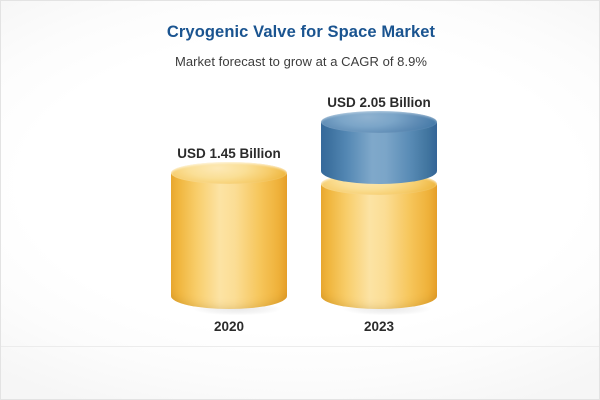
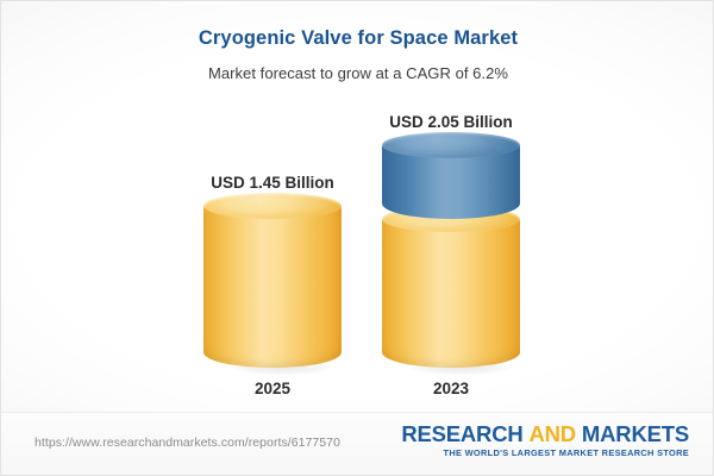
  Cryogenic Valve for Space Market
- Market forecast to grow at a CAGR of 8.9%
+ Market forecast to grow at a CAGR of 6.2%
  USD 1.45 Billion
- 2020
+ 2025
  USD 2.05 Billion
  2023
+ https://www.researchandmarkets.com/reports/6177570
+ RESEARCH AND MARKETS
+ THE WORLD'S LARGEST MARKET RESEARCH STORE
